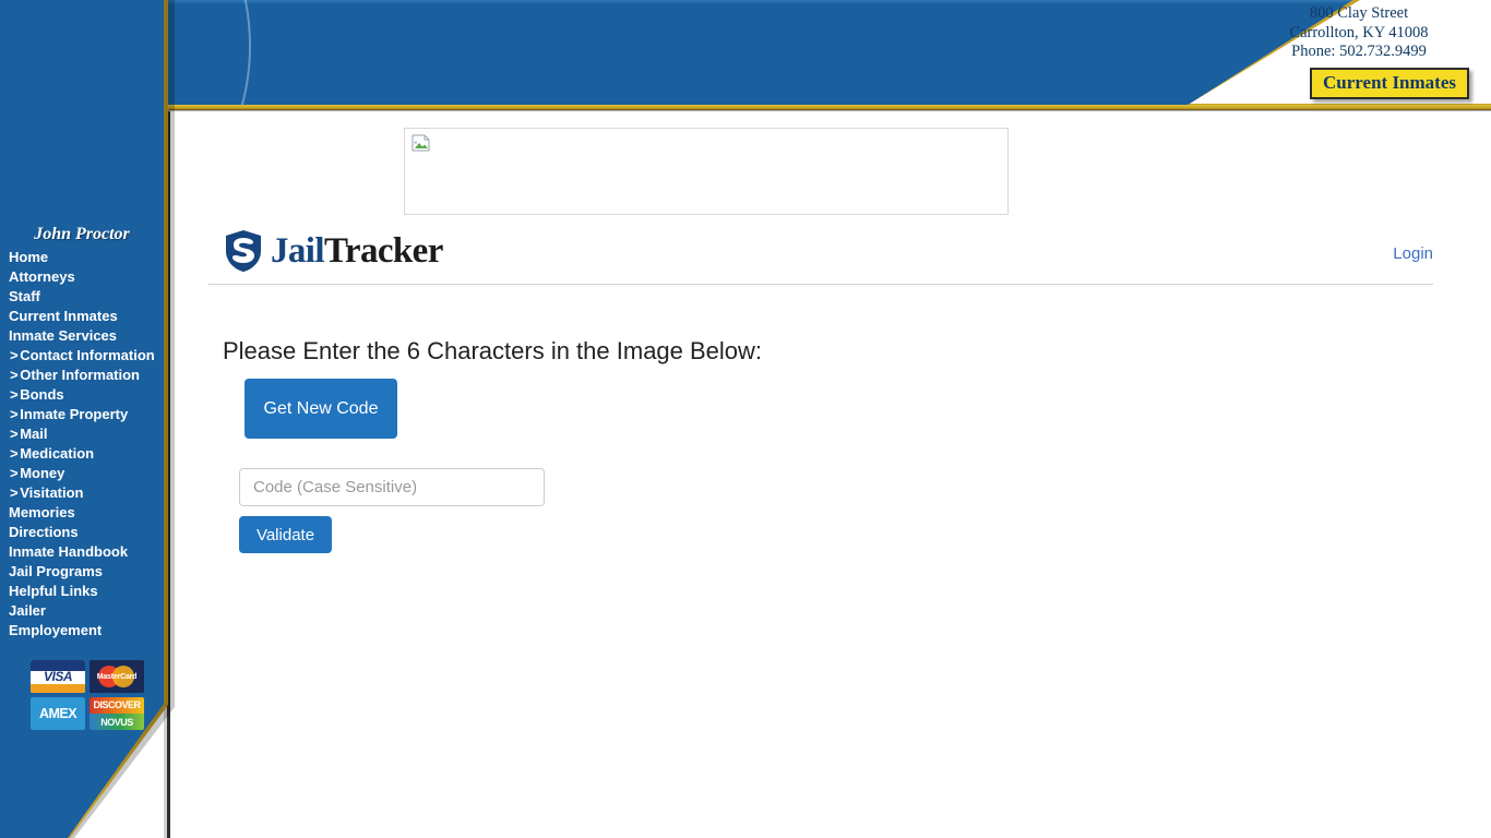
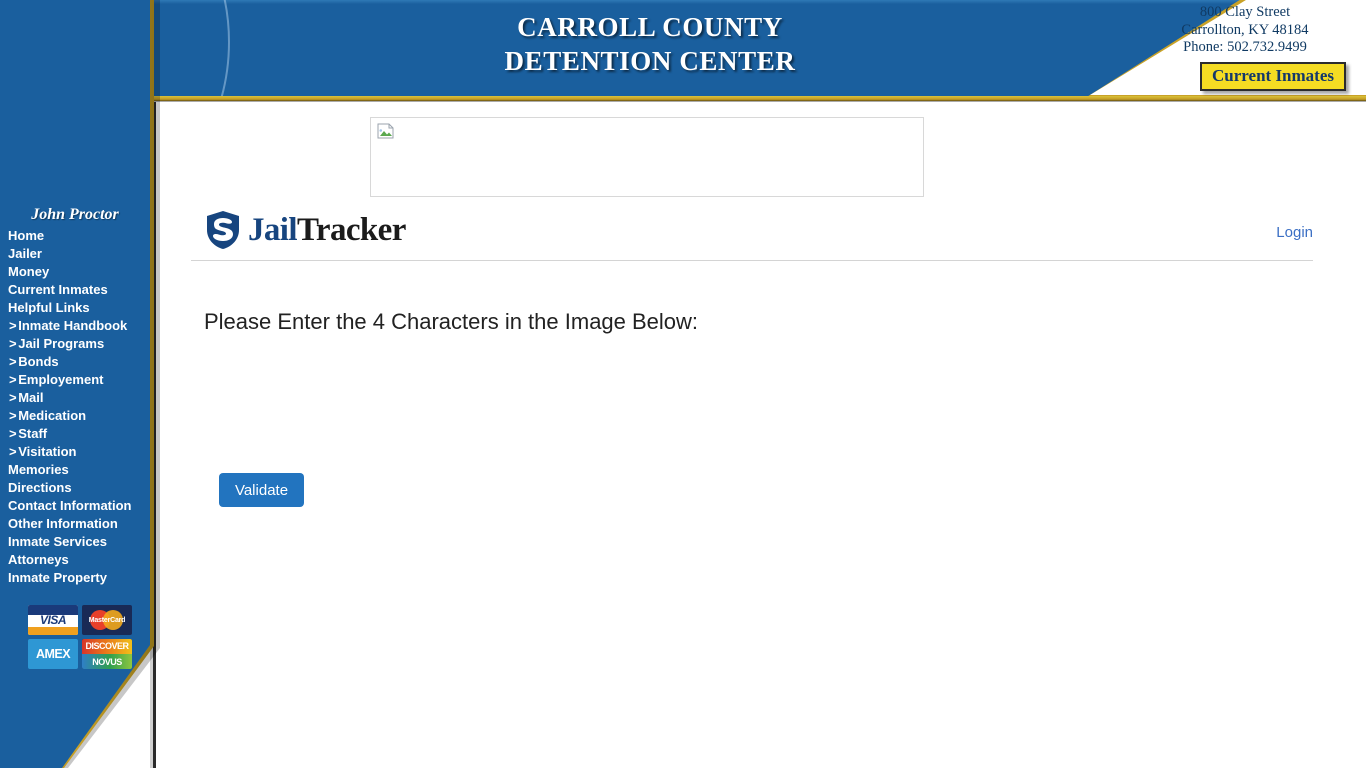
+ CARROLL COUNTY
+ DETENTION CENTER
  800 Clay Street
- Carrollton, KY 41008
+ Carrollton, KY 48184
  Phone: 502.732.9499
  Current Inmates
  JailTracker
  Login
- Please Enter the 6 Characters in the Image Below:
+ Please Enter the 4 Characters in the Image Below:
- Get New Code
- Code (Case Sensitive)
  Validate
  John Proctor
  Home
- Attorneys
+ Jailer
- Staff
+ Money
  Current Inmates
- Inmate Services
+ Helpful Links
- Contact Information
+ Inmate Handbook
- Other Information
+ Jail Programs
  Bonds
- Inmate Property
+ Employement
  Mail
  Medication
- Money
+ Staff
  Visitation
  Memories
  Directions
- Inmate Handbook
+ Contact Information
- Jail Programs
+ Other Information
- Helpful Links
+ Inmate Services
- Jailer
+ Attorneys
- Employement
+ Inmate Property
  VISA
  AMEX
  DISCOVER
  NOVUS
